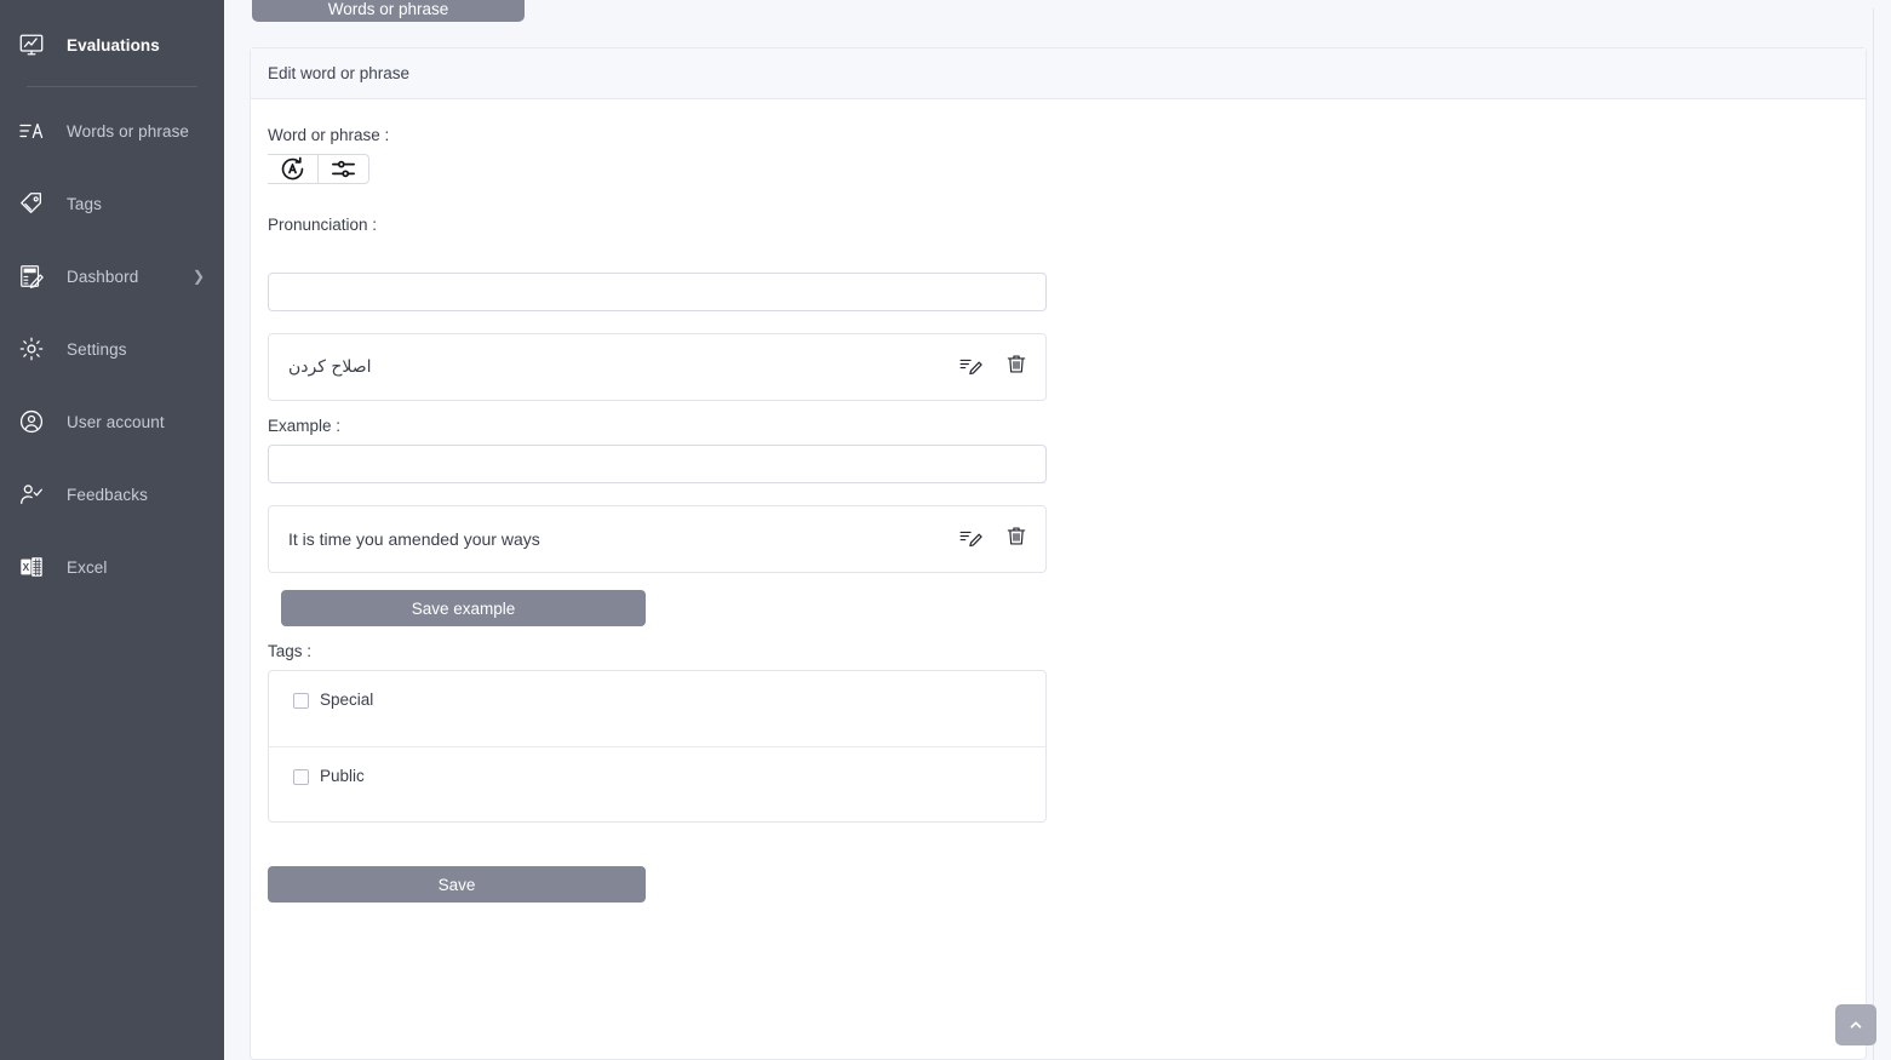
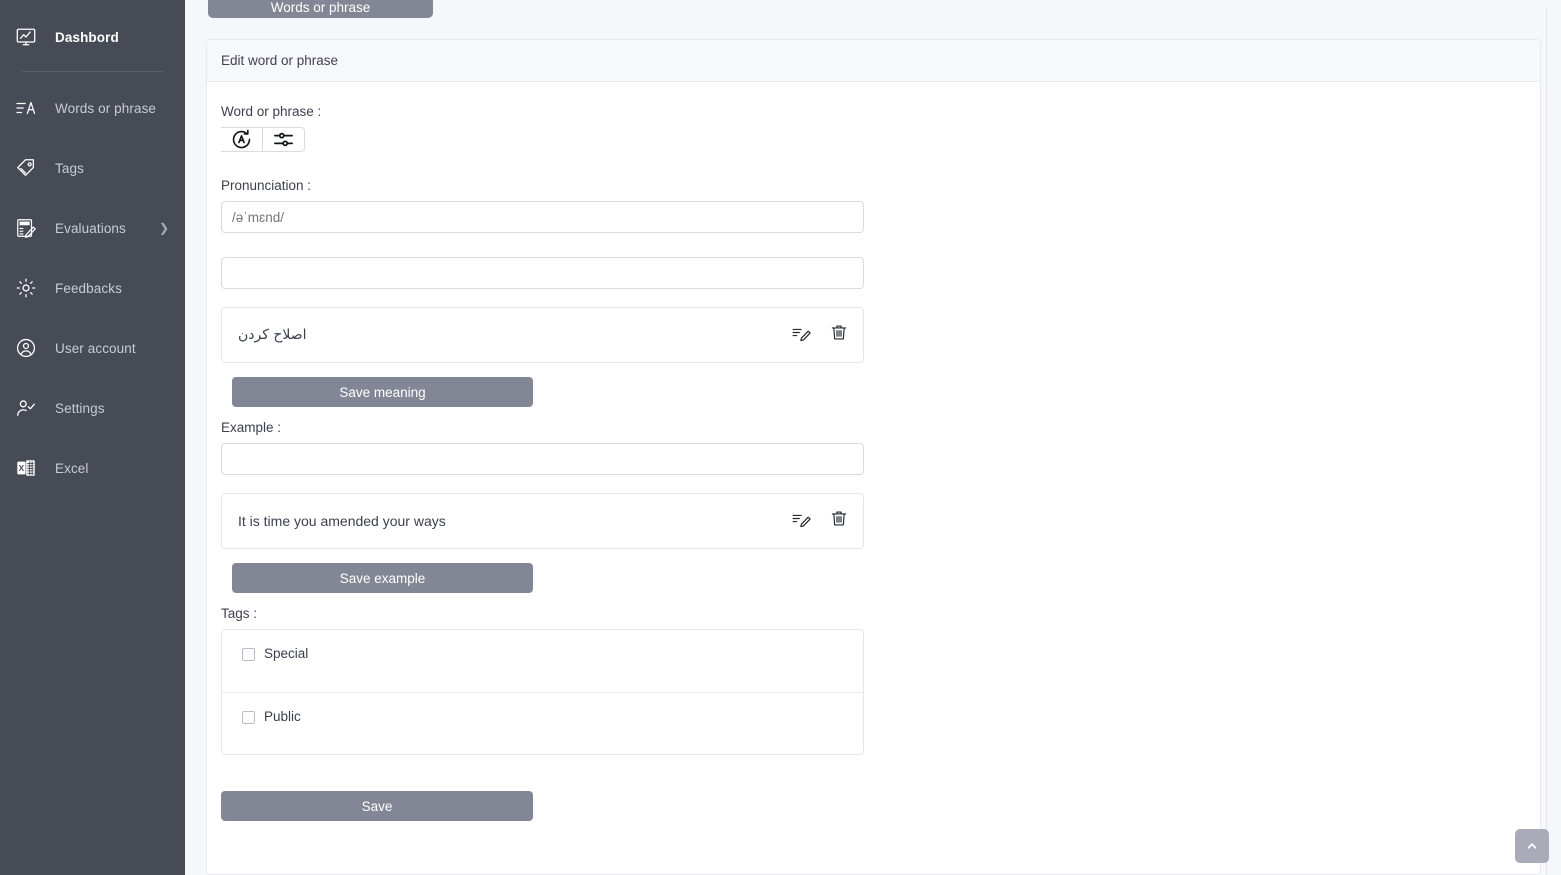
- Evaluations
+ Dashbord
  Words or phrase
  Tags
- Dashbord
+ Evaluations
  ❯
- Settings
+ Feedbacks
  User account
- Feedbacks
+ Settings
  X
  Excel
  Words or phrase
  Edit word or phrase
  Word or phrase :
  Pronunciation :
+ /əˈmɛnd/
  اصلاح کردن
+ Save meaning
  Example :
  It is time you amended your ways
  Save example
  Tags :
  Special
  Public
  Save
